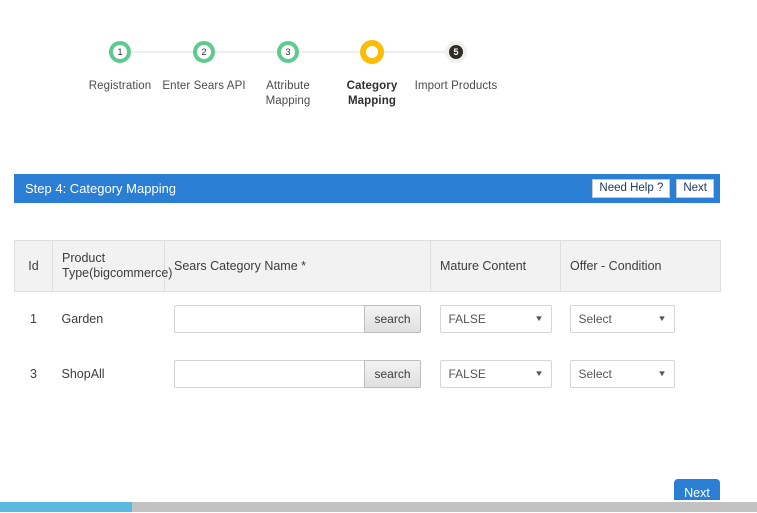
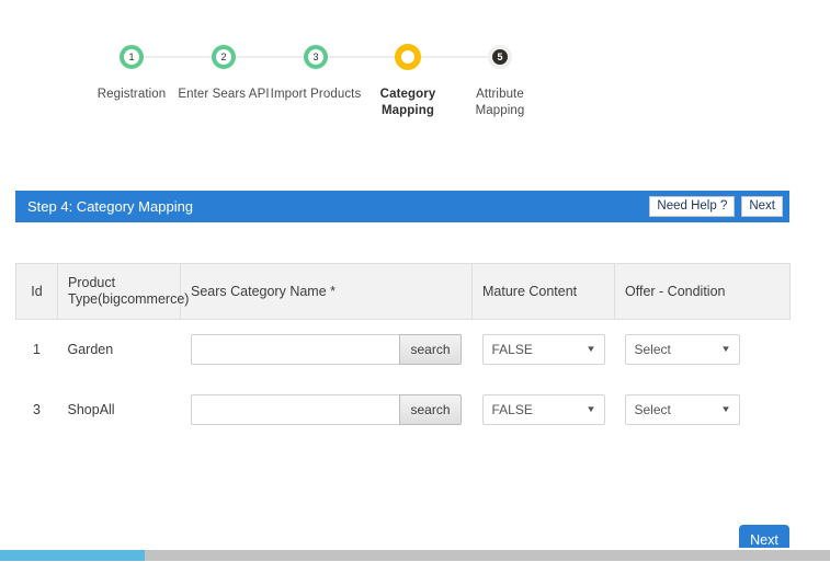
  1
  Registration
  2
  Enter Sears API
  3
- Attribute Mapping
+ Import Products
  Category Mapping
  5
- Import Products
+ Attribute Mapping
  Step 4: Category Mapping
  Need Help ?
  Next
  Id	Product Type(bigcommerce)	Sears Category Name *	Mature Content	Offer - Condition
  1	Garden	search	FALSE ▼	Select ▼
  3	ShopAll	search	FALSE ▼	Select ▼
  Next
